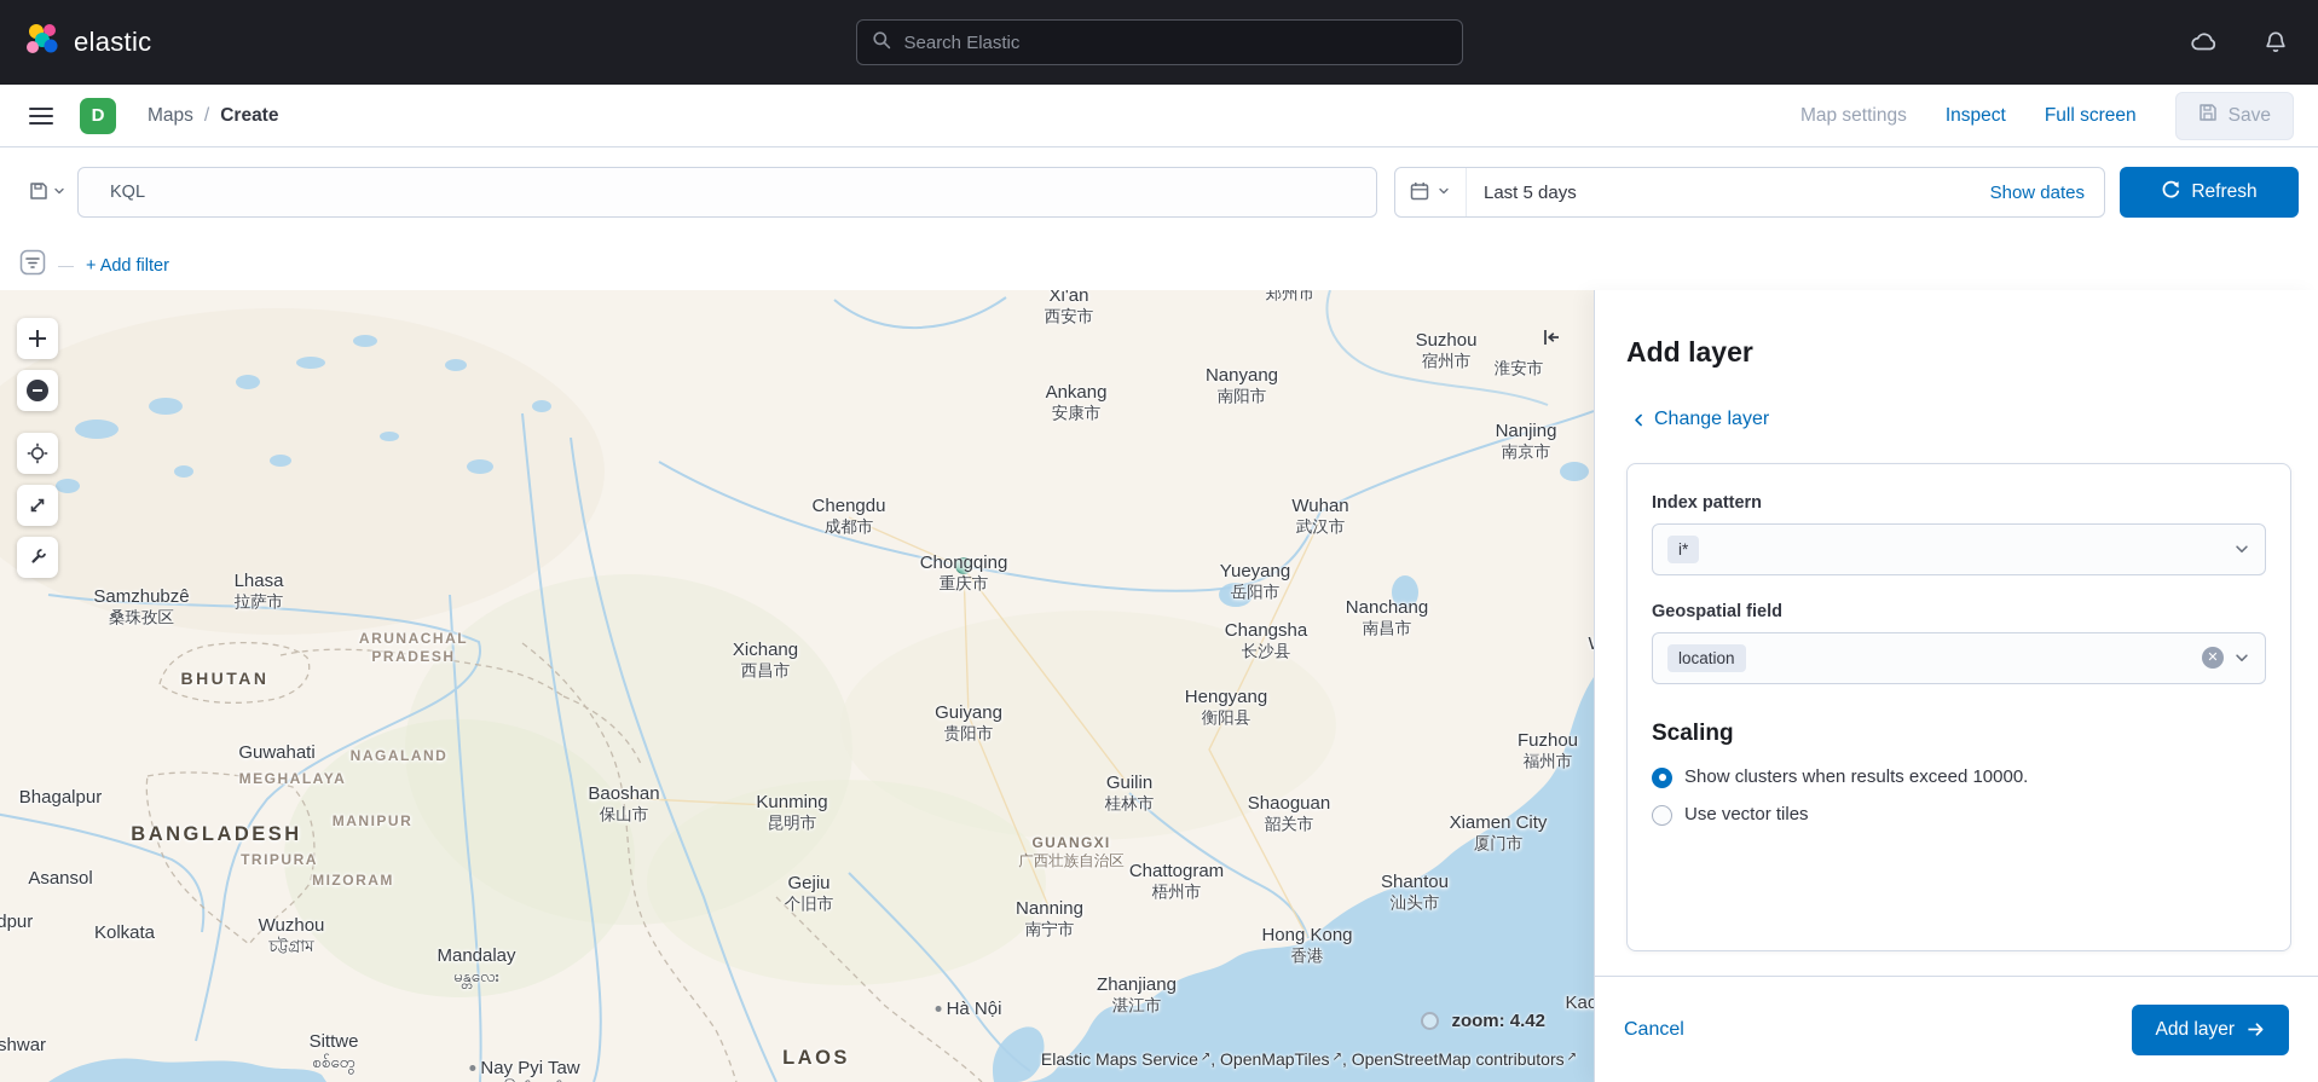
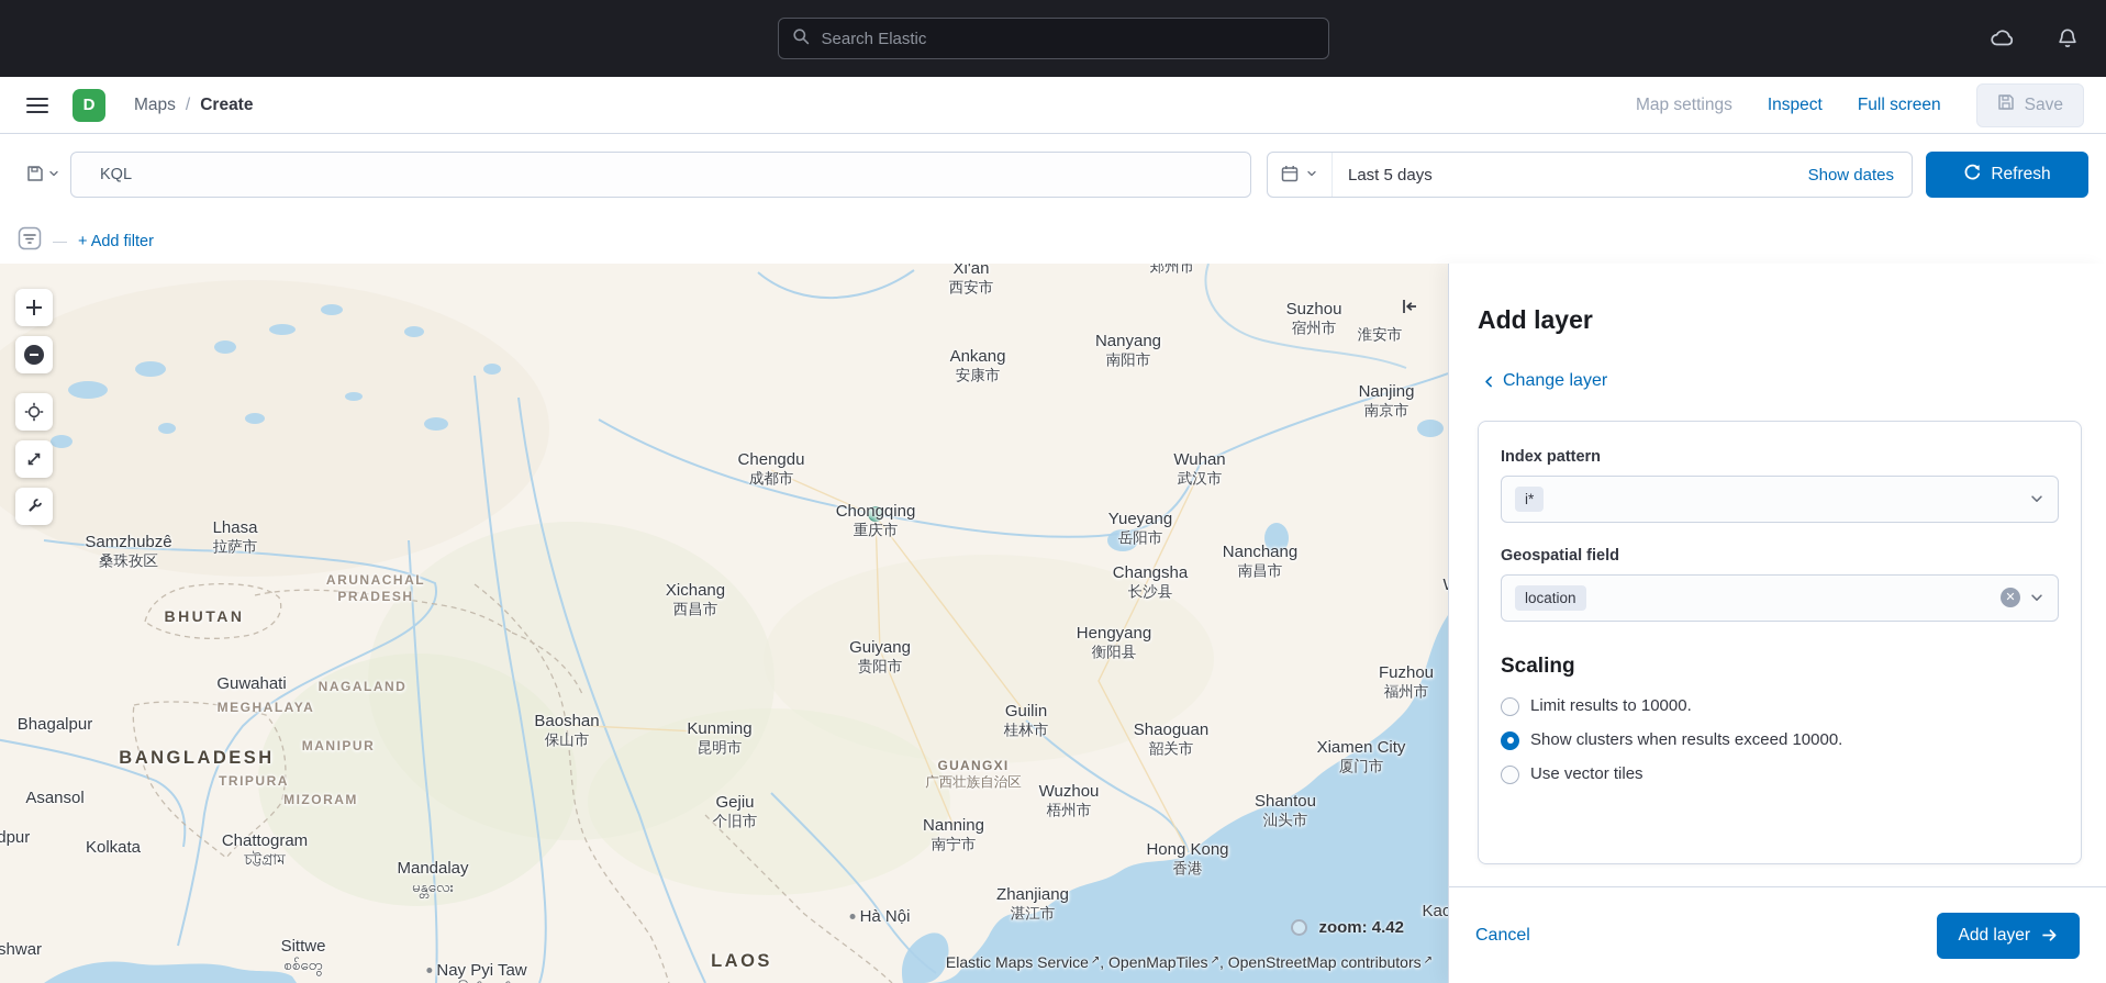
- elastic
  Search Elastic
  D
  Maps
  Create
  Map settings
  Inspect
  Full screen
  Save
  KQL
  Last 5 days
  Show dates
  Refresh
  —
  + Add filter
  Xi'an
  西安市
  郑州市
  Suzhou
  宿州市
  淮安市
  Nanyang
  南阳市
  Ankang
  安康市
  Nanjing
  南京市
  Chengdu
  成都市
  Wuhan
  武汉市
  Chongqing
  重庆市
  Lhasa
  拉萨市
  Samzhubzê
  桑珠孜区
  Yueyang
  岳阳市
  Changsha
  长沙县
  Nanchang
  南昌市
  ARUNACHAL
  PRADESH
  BHUTAN
  Xichang
  西昌市
  Guiyang
  贵阳市
  Hengyang
  衡阳县
  Fuzhou
  福州市
  Guwahati
  NAGALAND
  MEGHALAYA
  Bhagalpur
  BANGLADESH
  MANIPUR
  Baoshan
  保山市
  Kunming
  昆明市
  Guilin
  桂林市
  Shaoguan
  韶关市
  Xiamen City
  厦门市
  TRIPURA
  MIZORAM
  Asansol
  GUANGXI
  广西壮族自治区
- Chattogram
+ Wuzhou
  梧州市
  Shantou
  汕头市
  Gejiu
  个旧市
  Nanning
  南宁市
  Hong Kong
  香港
  Kolkata
- Wuzhou
+ Chattogram
  চট্টগ্রাম
  Mandalay
  မန္တလေး
  Zhanjiang
  湛江市
  Hà Nội
  LAOS
  Sittwe
  စစ်တွေ
  Nay Pyi Taw
  zoom: 4.42
  Elastic Maps Service ↗, OpenMapTiles ↗, OpenStreetMap contributors ↗
  Add layer
  Change layer
  Index pattern
  i*
  Geospatial field
  location
  ✕
  Scaling
+ Limit results to 10000.
  Show clusters when results exceed 10000.
  Use vector tiles
  Cancel
  Add layer
